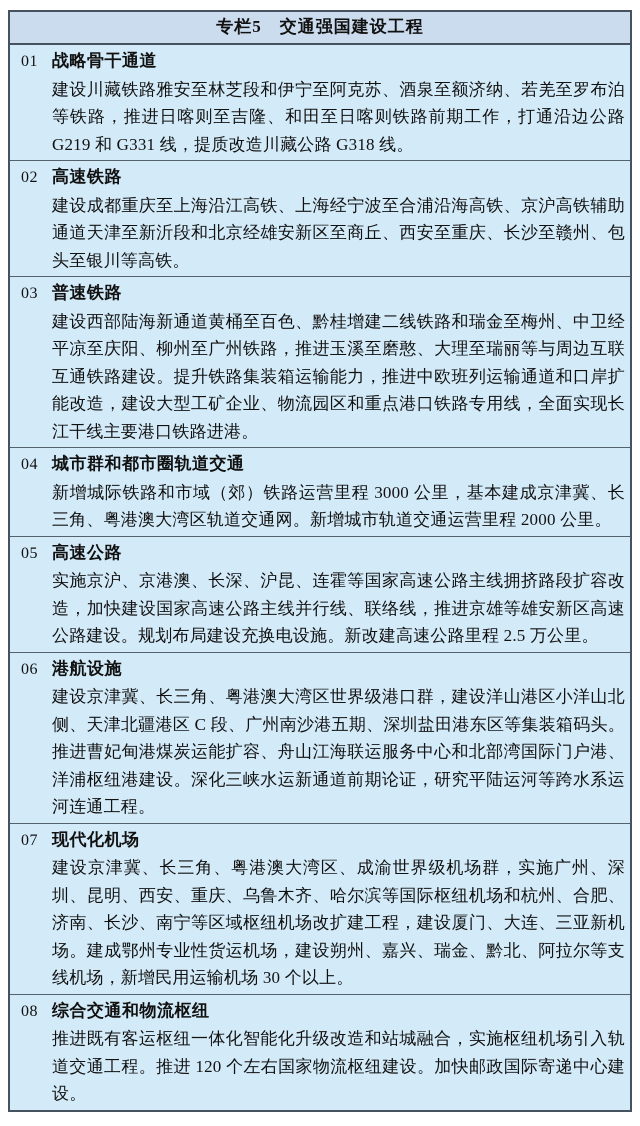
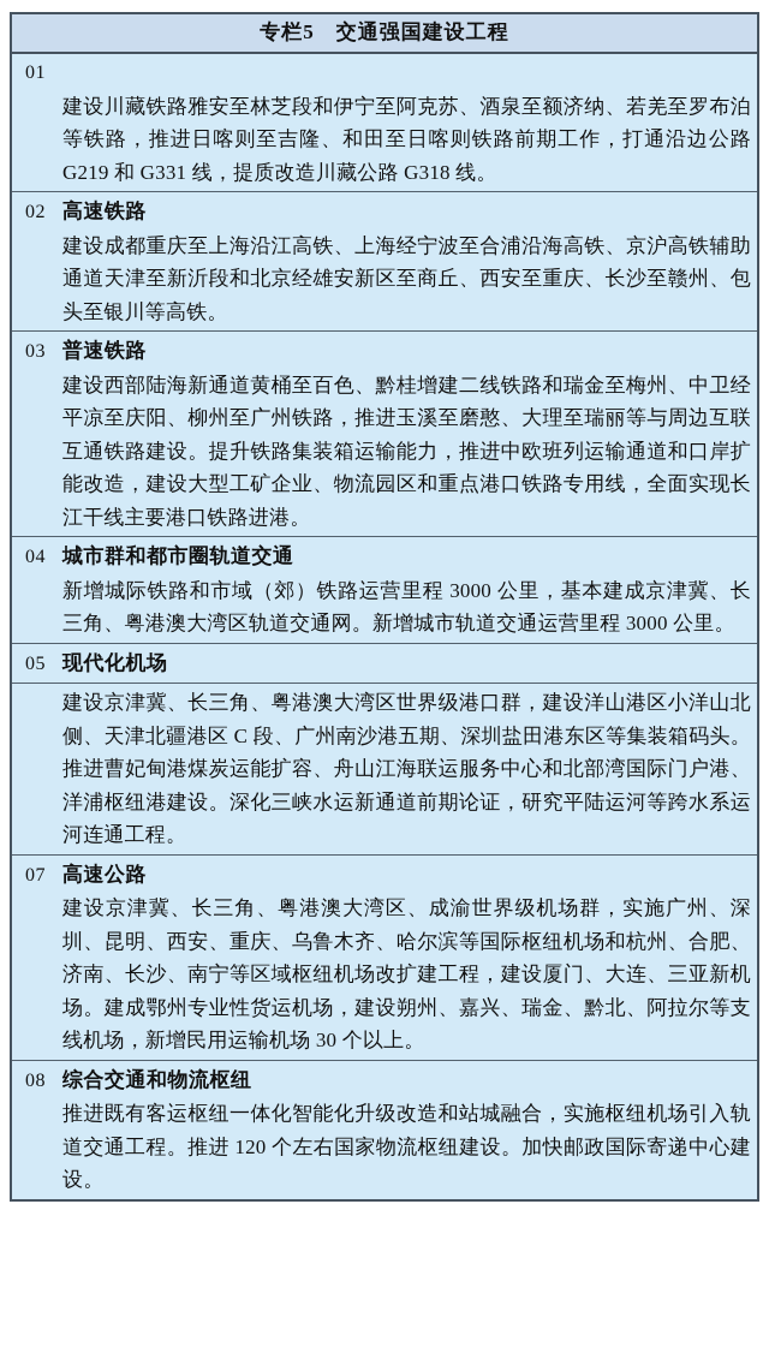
  专栏5 交通强国建设工程
  01
- 战略骨干通道
  建设川藏铁路雅安至林芝段和伊宁至阿克苏、酒泉至额济纳、若羌至罗布泊等铁路，推进日喀则至吉隆、和田至日喀则铁路前期工作，打通沿边公路 G219 和 G331 线，提质改造川藏公路 G318 线。
  02
  高速铁路
  建设成都重庆至上海沿江高铁、上海经宁波至合浦沿海高铁、京沪高铁辅助通道天津至新沂段和北京经雄安新区至商丘、西安至重庆、长沙至赣州、包头至银川等高铁。
  03
  普速铁路
  建设西部陆海新通道黄桶至百色、黔桂增建二线铁路和瑞金至梅州、中卫经平凉至庆阳、柳州至广州铁路，推进玉溪至磨憨、大理至瑞丽等与周边互联互通铁路建设。提升铁路集装箱运输能力，推进中欧班列运输通道和口岸扩能改造，建设大型工矿企业、物流园区和重点港口铁路专用线，全面实现长江干线主要港口铁路进港。
  04
  城市群和都市圈轨道交通
- 新增城际铁路和市域（郊）铁路运营里程 3000 公里，基本建成京津冀、长三角、粤港澳大湾区轨道交通网。新增城市轨道交通运营里程 2000 公里。
+ 新增城际铁路和市域（郊）铁路运营里程 3000 公里，基本建成京津冀、长三角、粤港澳大湾区轨道交通网。新增城市轨道交通运营里程 3000 公里。
  05
- 高速公路
+ 现代化机场
- 实施京沪、京港澳、长深、沪昆、连霍等国家高速公路主线拥挤路段扩容改造，加快建设国家高速公路主线并行线、联络线，推进京雄等雄安新区高速公路建设。规划布局建设充换电设施。新改建高速公路里程 2.5 万公里。
- 06
- 港航设施
  建设京津冀、长三角、粤港澳大湾区世界级港口群，建设洋山港区小洋山北侧、天津北疆港区 C 段、广州南沙港五期、深圳盐田港东区等集装箱码头。推进曹妃甸港煤炭运能扩容、舟山江海联运服务中心和北部湾国际门户港、洋浦枢纽港建设。深化三峡水运新通道前期论证，研究平陆运河等跨水系运河连通工程。
  07
- 现代化机场
+ 高速公路
  建设京津冀、长三角、粤港澳大湾区、成渝世界级机场群，实施广州、深圳、昆明、西安、重庆、乌鲁木齐、哈尔滨等国际枢纽机场和杭州、合肥、济南、长沙、南宁等区域枢纽机场改扩建工程，建设厦门、大连、三亚新机场。建成鄂州专业性货运机场，建设朔州、嘉兴、瑞金、黔北、阿拉尔等支线机场，新增民用运输机场 30 个以上。
  08
  综合交通和物流枢纽
  推进既有客运枢纽一体化智能化升级改造和站城融合，实施枢纽机场引入轨道交通工程。推进 120 个左右国家物流枢纽建设。加快邮政国际寄递中心建设。
